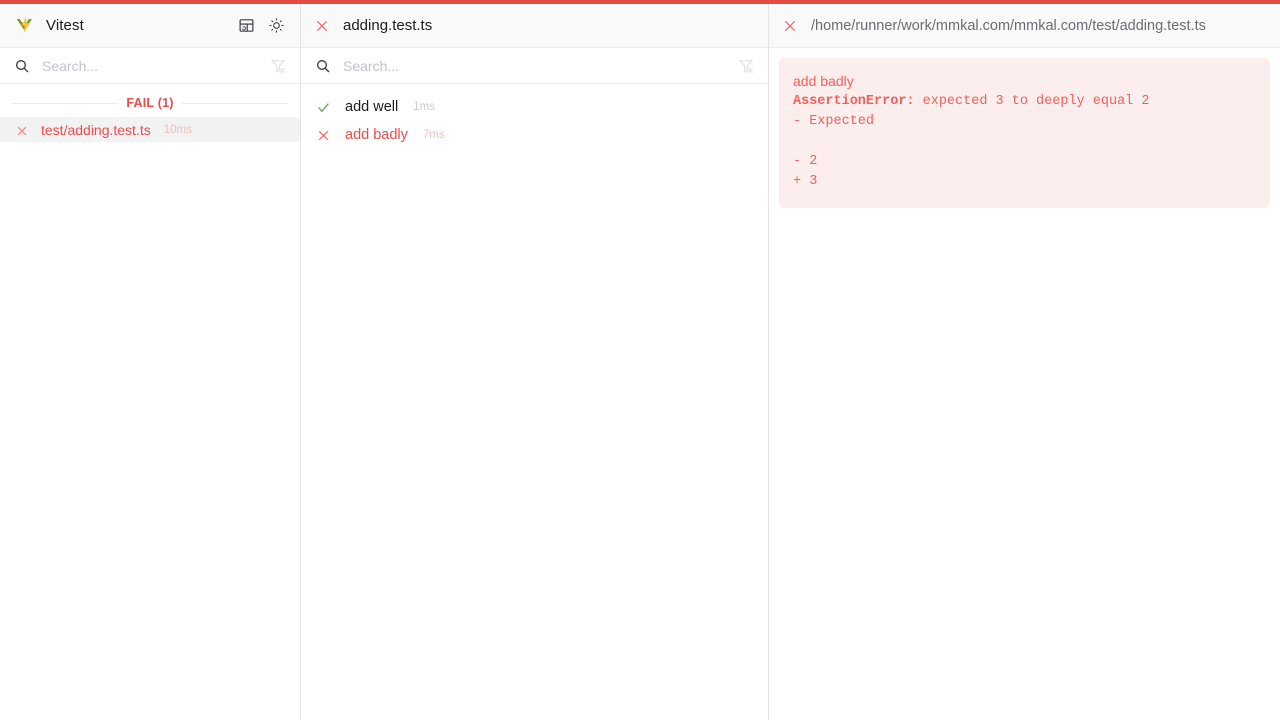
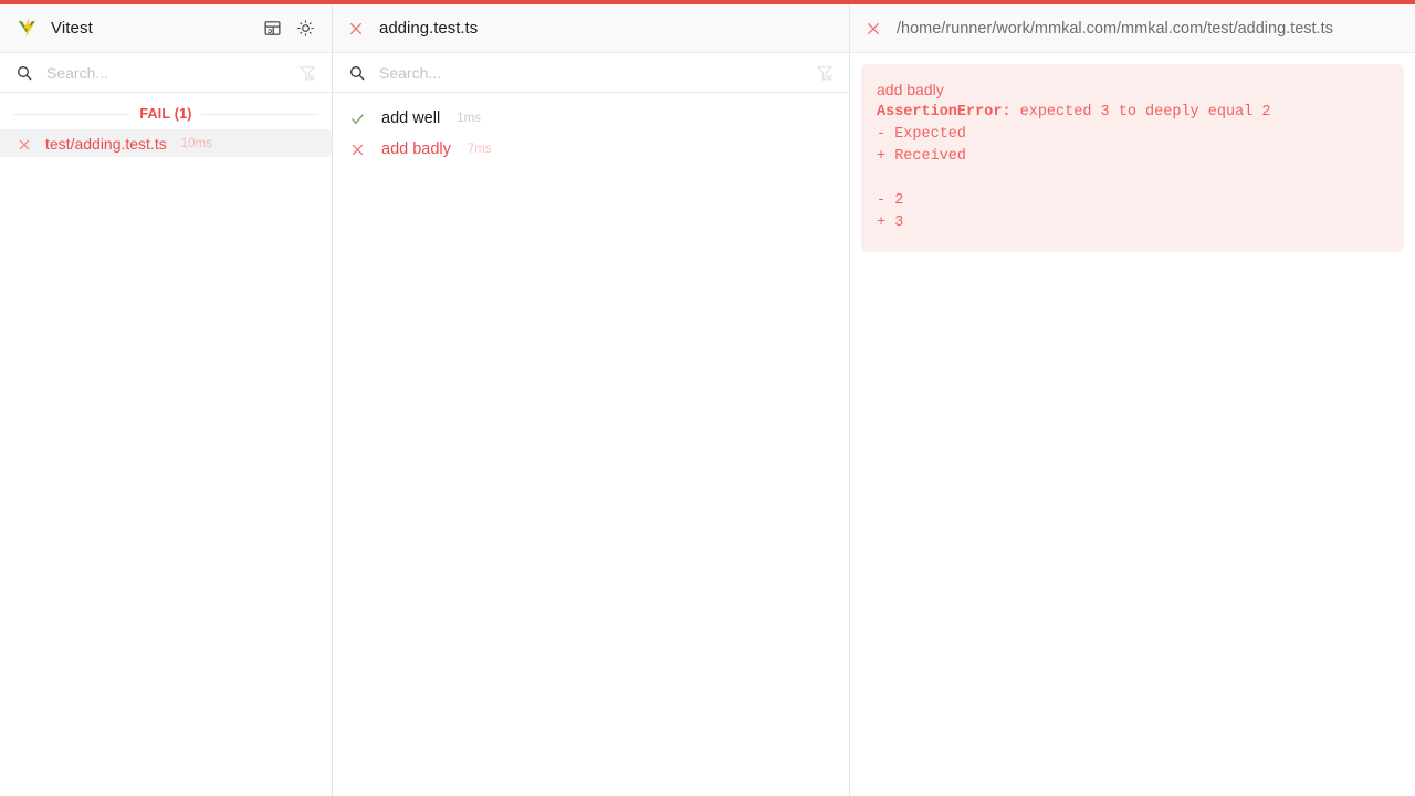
  Vitest
  Search...
  FAIL (1)
  test/adding.test.ts
  10ms
  adding.test.ts
  Search...
  add well
  1ms
  add badly
  7ms
  /home/runner/work/mmkal.com/mmkal.com/test/adding.test.ts
  add badly
  AssertionError: expected 3 to deeply equal 2
  - Expected
+ + Received
  - 2
  + 3
